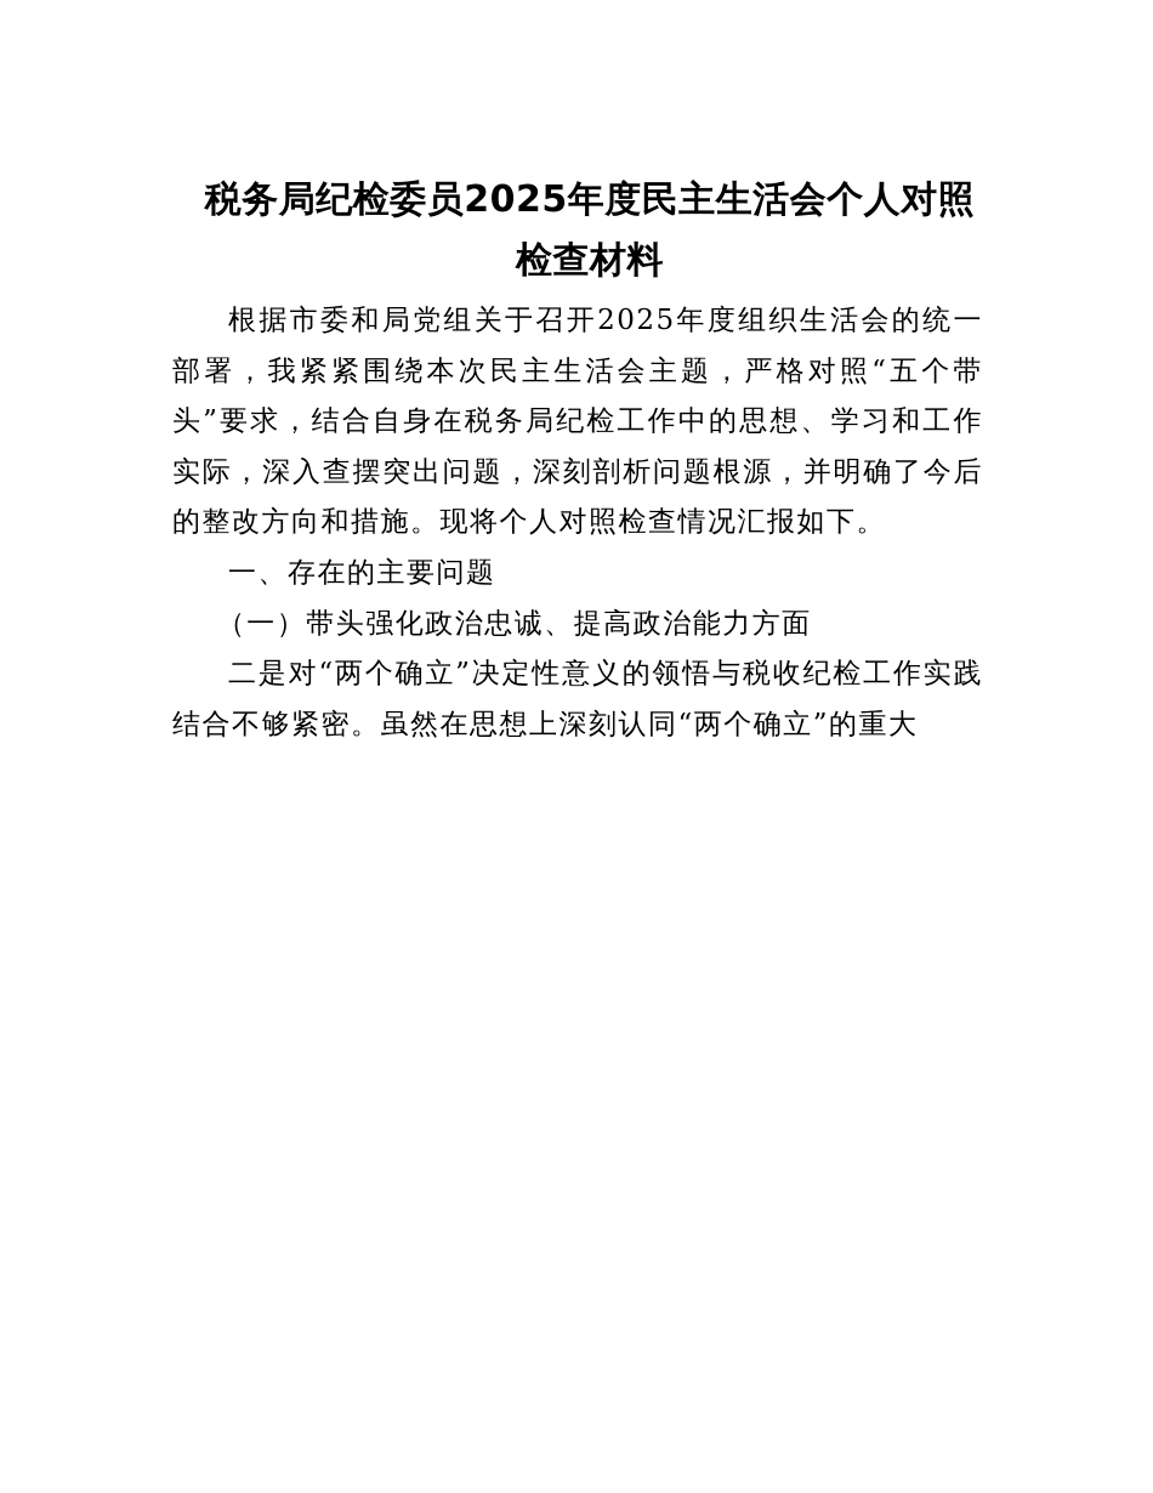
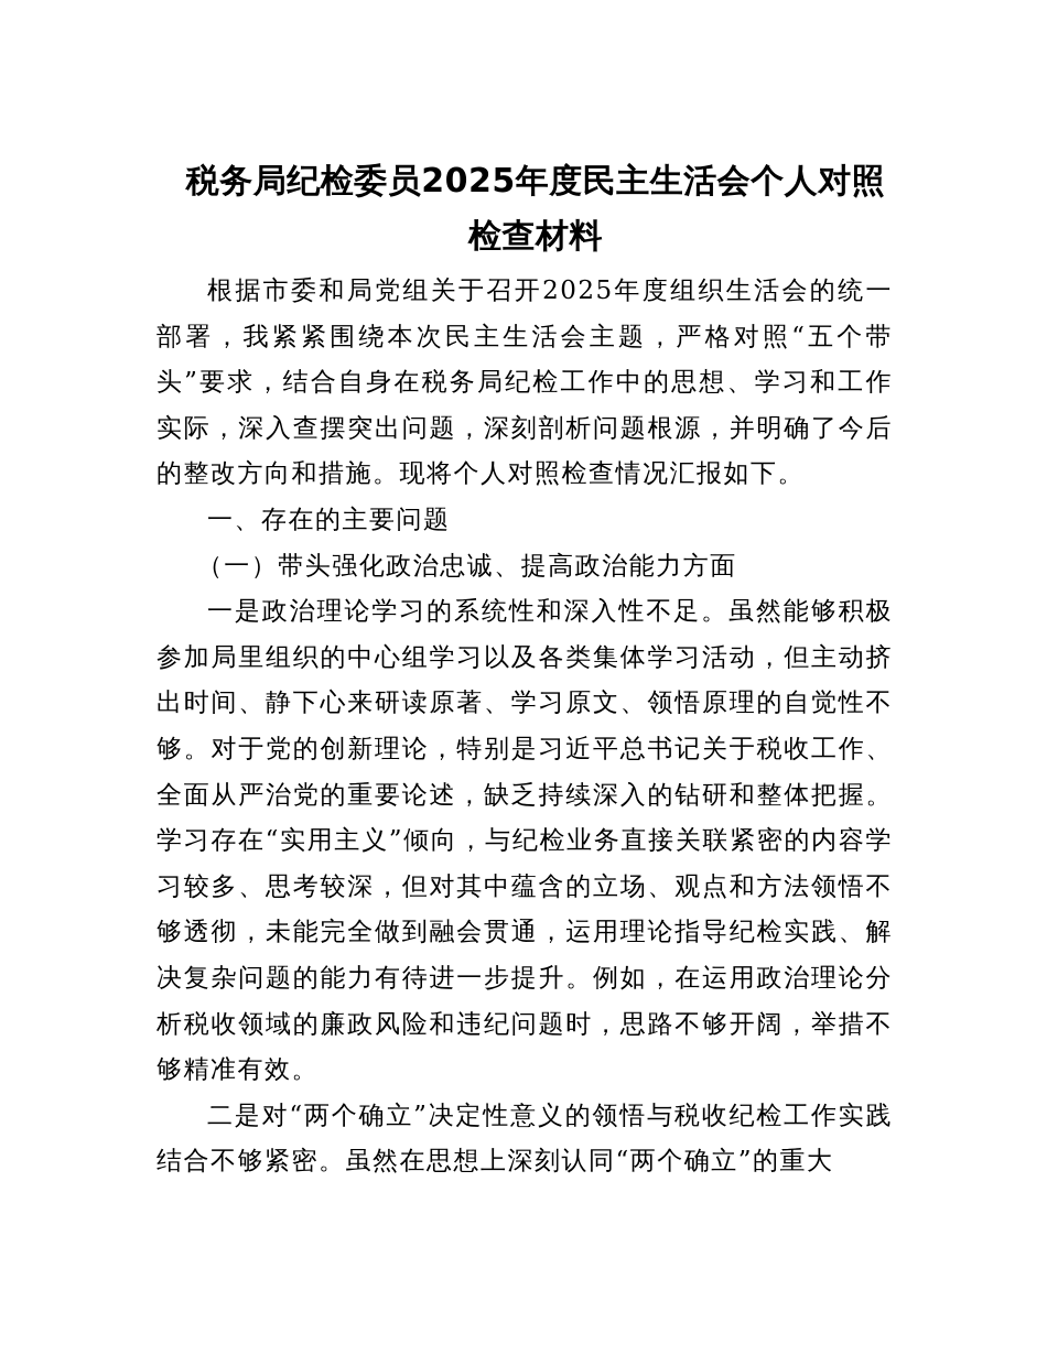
  税务局纪检委员2025年度民主生活会个人对照检查材料
  根据市委和局党组关于召开2025年度组织生活会的统一部署，我紧紧围绕本次民主生活会主题，严格对照“五个带头”要求，结合自身在税务局纪检工作中的思想、学习和工作实际，深入查摆突出问题，深刻剖析问题根源，并明确了今后的整改方向和措施。现将个人对照检查情况汇报如下。
  一、存在的主要问题
  （一）带头强化政治忠诚、提高政治能力方面
+ 一是政治理论学习的系统性和深入性不足。虽然能够积极参加局里组织的中心组学习以及各类集体学习活动，但主动挤出时间、静下心来研读原著、学习原文、领悟原理的自觉性不够。对于党的创新理论，特别是习近平总书记关于税收工作、全面从严治党的重要论述，缺乏持续深入的钻研和整体把握。学习存在“实用主义”倾向，与纪检业务直接关联紧密的内容学习较多、思考较深，但对其中蕴含的立场、观点和方法领悟不够透彻，未能完全做到融会贯通，运用理论指导纪检实践、解决复杂问题的能力有待进一步提升。例如，在运用政治理论分析税收领域的廉政风险和违纪问题时，思路不够开阔，举措不够精准有效。
  二是对“两个确立”决定性意义的领悟与税收纪检工作实践结合不够紧密。虽然在思想上深刻认同“两个确立”的重大
